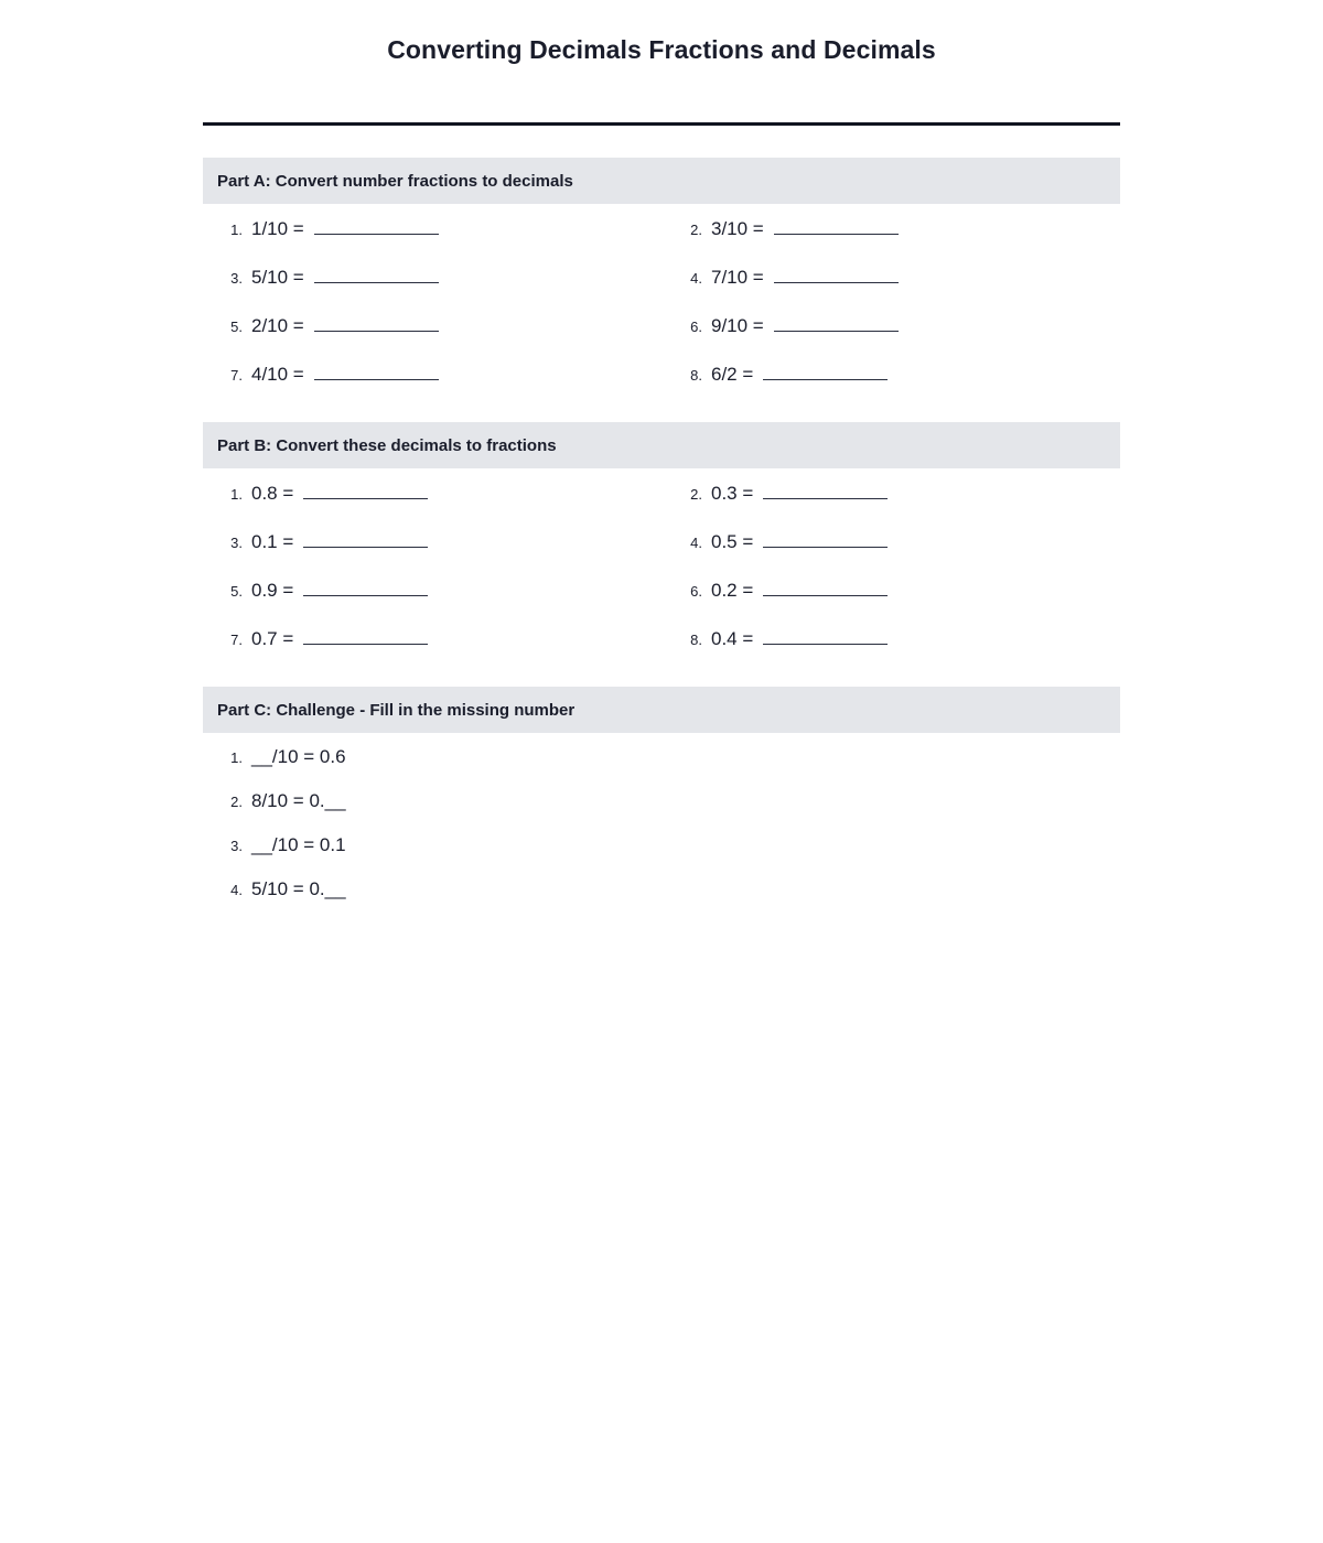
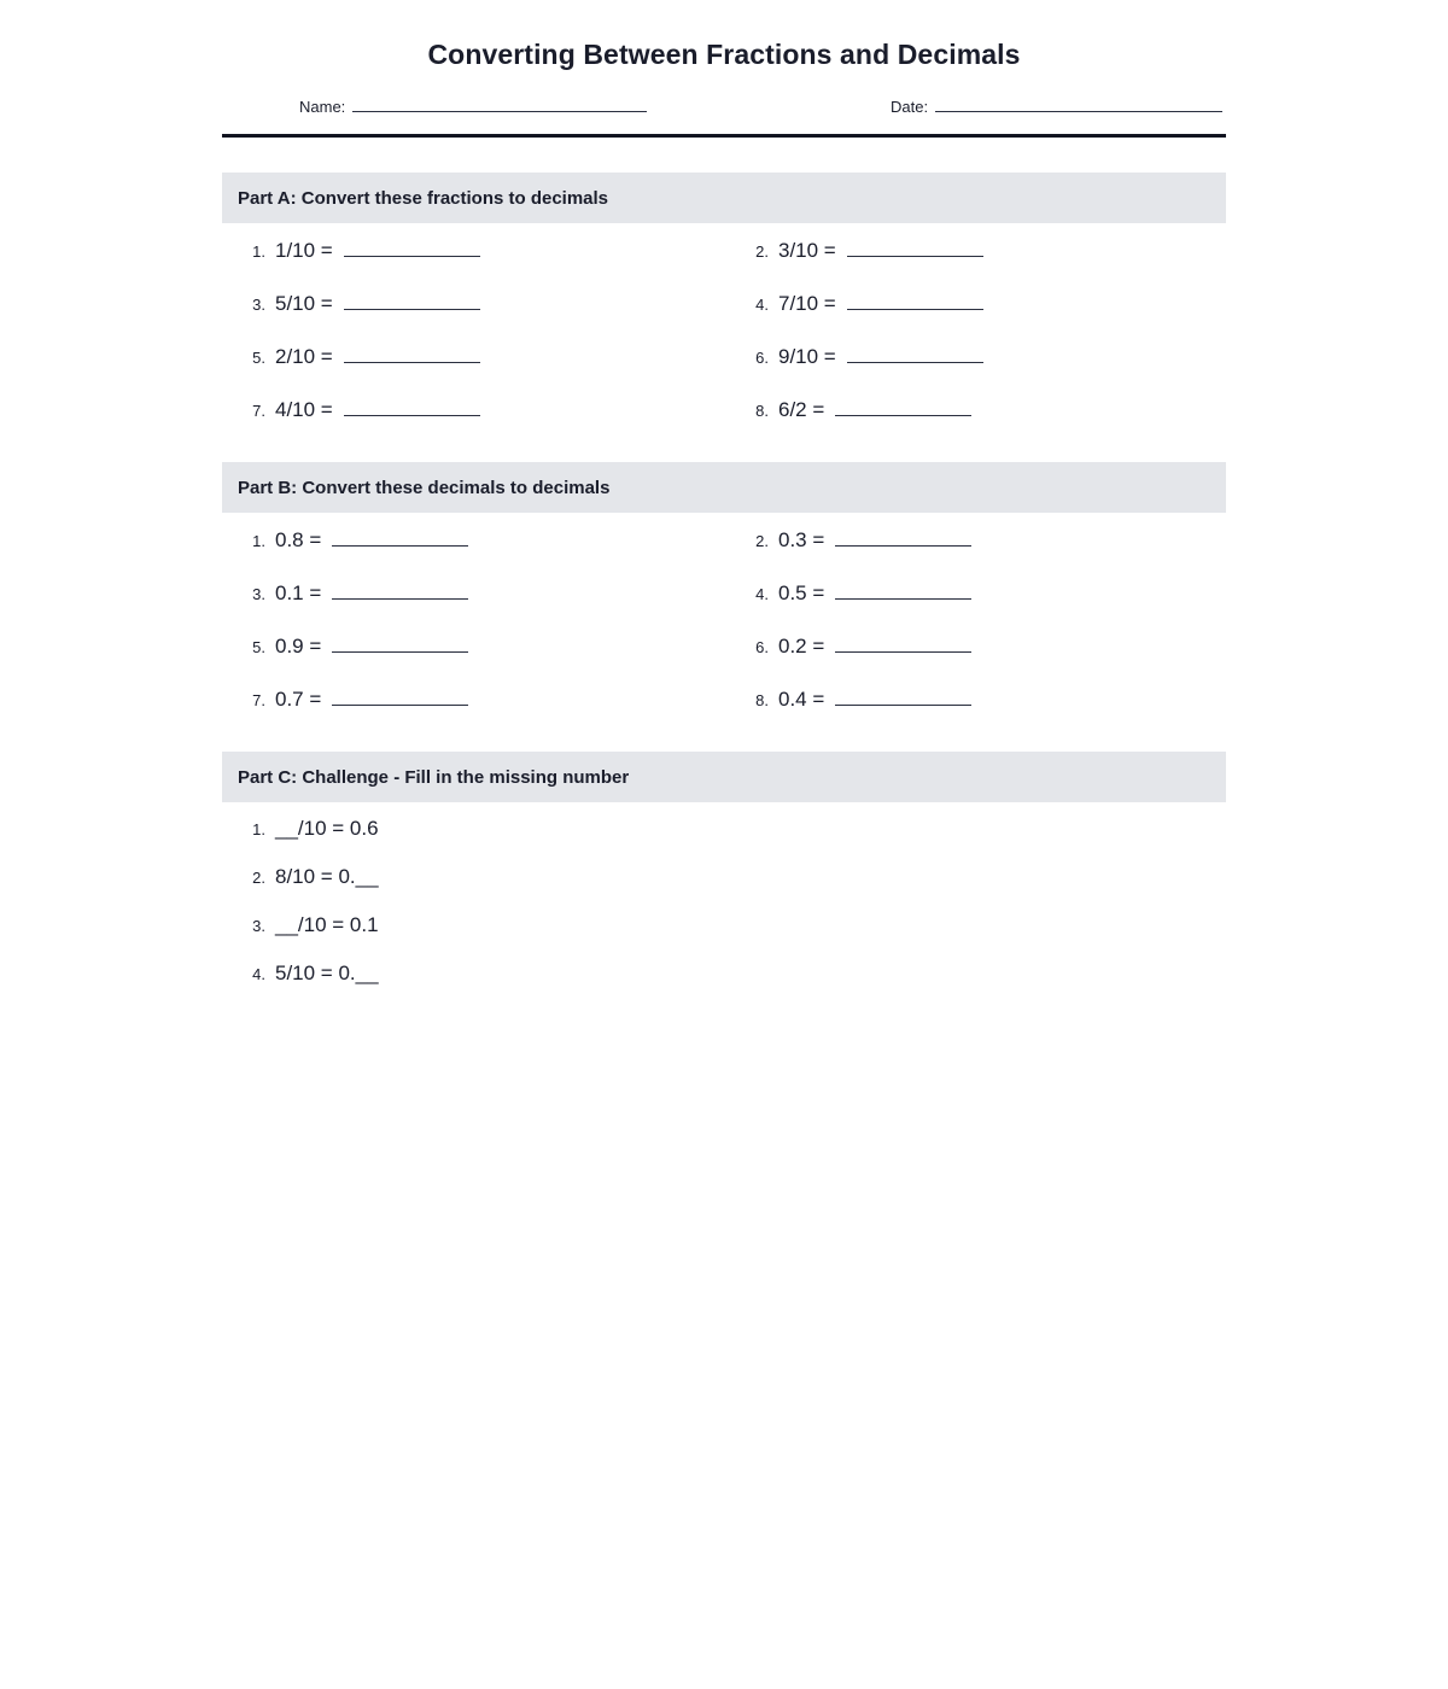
- Converting Decimals Fractions and Decimals
+ Converting Between Fractions and Decimals
+ Name:
+ Date:
- Part A: Convert number fractions to decimals
+ Part A: Convert these fractions to decimals
  1.
  1/10 =
  2.
  3/10 =
  3.
  5/10 =
  4.
  7/10 =
  5.
  2/10 =
  6.
  9/10 =
  7.
  4/10 =
  8.
  6/2 =
- Part B: Convert these decimals to fractions
+ Part B: Convert these decimals to decimals
  1.
  0.8 =
  2.
  0.3 =
  3.
  0.1 =
  4.
  0.5 =
  5.
  0.9 =
  6.
  0.2 =
  7.
  0.7 =
  8.
  0.4 =
  Part C: Challenge - Fill in the missing number
  1.
  __/10 = 0.6
  2.
  8/10 = 0.__
  3.
  __/10 = 0.1
  4.
  5/10 = 0.__
